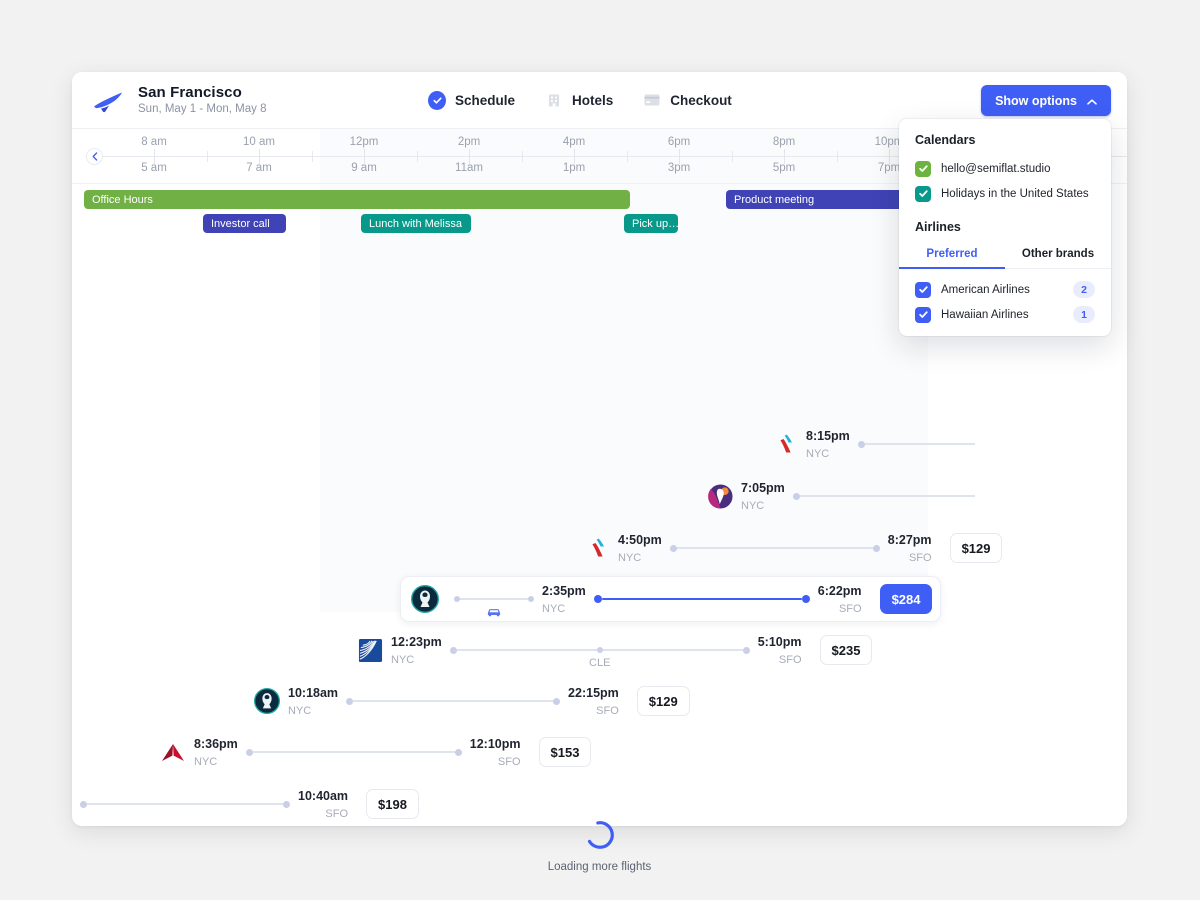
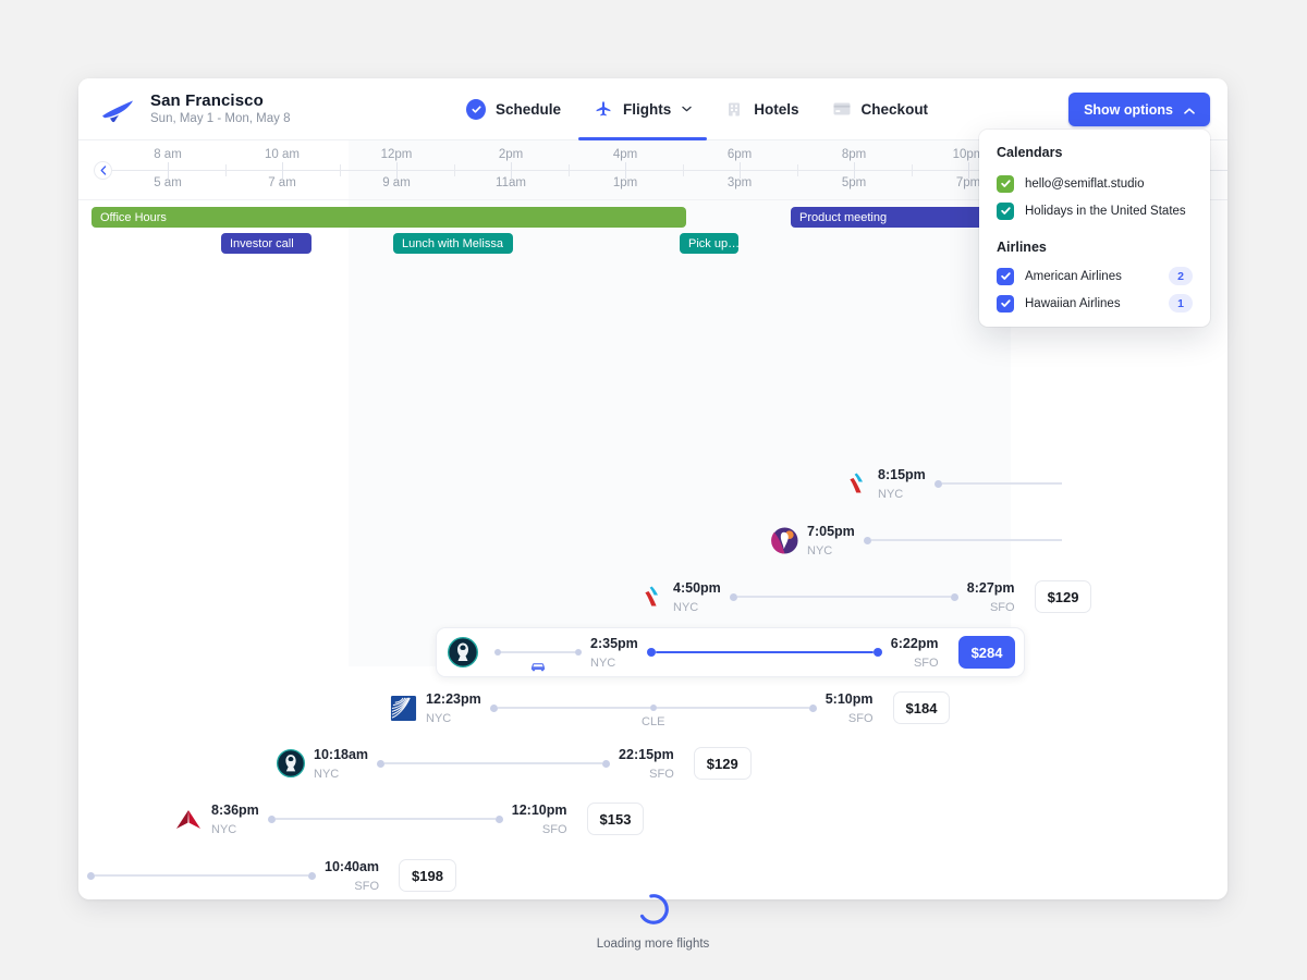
  San Francisco
  Sun, May 1 - Mon, May 8
  Schedule
+ Flights
  Hotels
  Checkout
  Show options
  8 am
  5 am
  10 am
  7 am
  12pm
  9 am
  2pm
  11am
  4pm
  1pm
  6pm
  3pm
  8pm
  5pm
  10p
  7pm
  Office Hours
  Product meeting
  Investor call
  Lunch with Melissa
  Pick up…
  8:15pm
  NYC
  7:05pm
  NYC
  4:50pm
  NYC
  8:27pm
  SFO
  $129
  2:35pm
  NYC
  6:22pm
  SFO
  $284
  12:23pm
  NYC
  CLE
  5:10pm
  SFO
- $235
+ $184
  10:18am
  NYC
  22:15pm
  SFO
  $129
  8:36pm
  NYC
  12:10pm
  SFO
  $153
  10:40am
  SFO
  $198
  Loading more flights
  Calendars
  hello@semiflat.studio
  Holidays in the United States
  Airlines
- Preferred
- Other brands
  American Airlines
  2
  Hawaiian Airlines
  1
